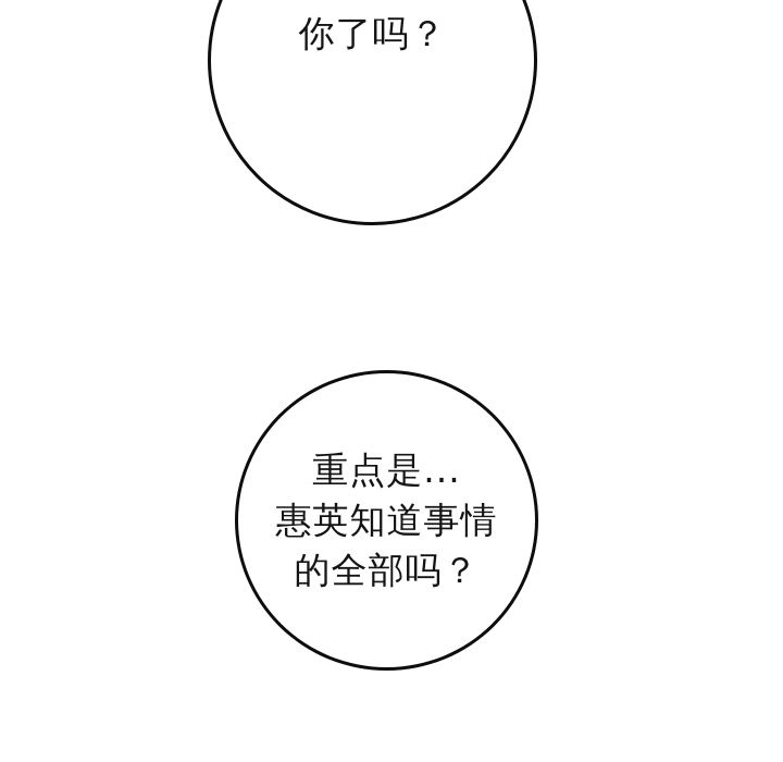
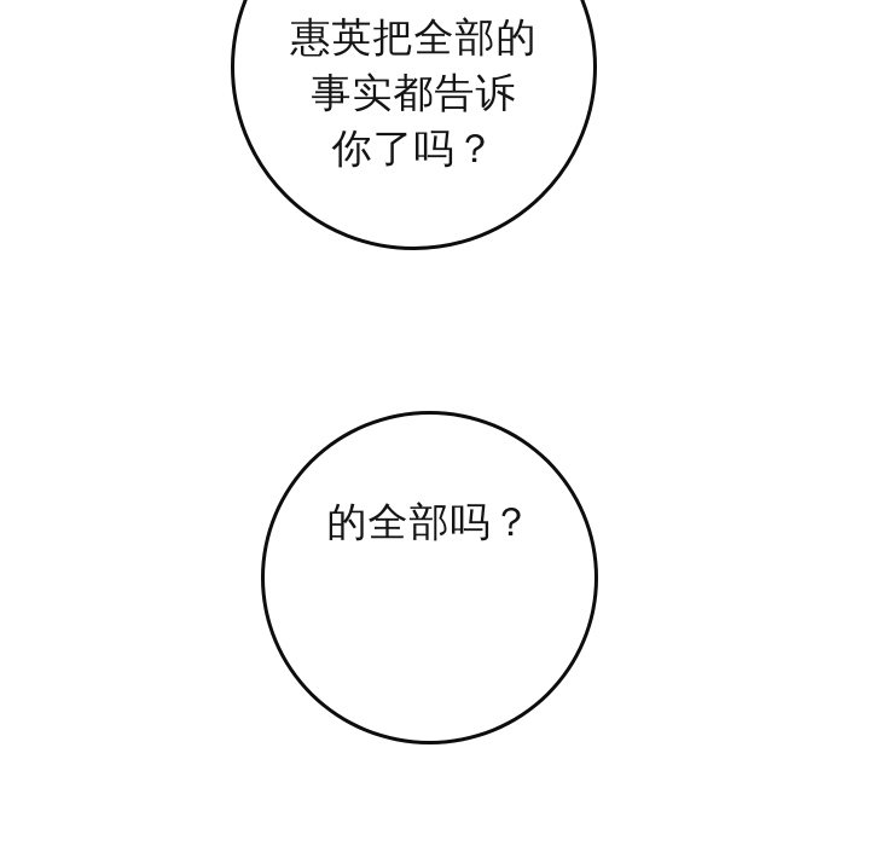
+ 惠英把全部的
+ 事实都告诉
  你了吗？
- 重点是...
- 惠英知道事情
  的全部吗？
